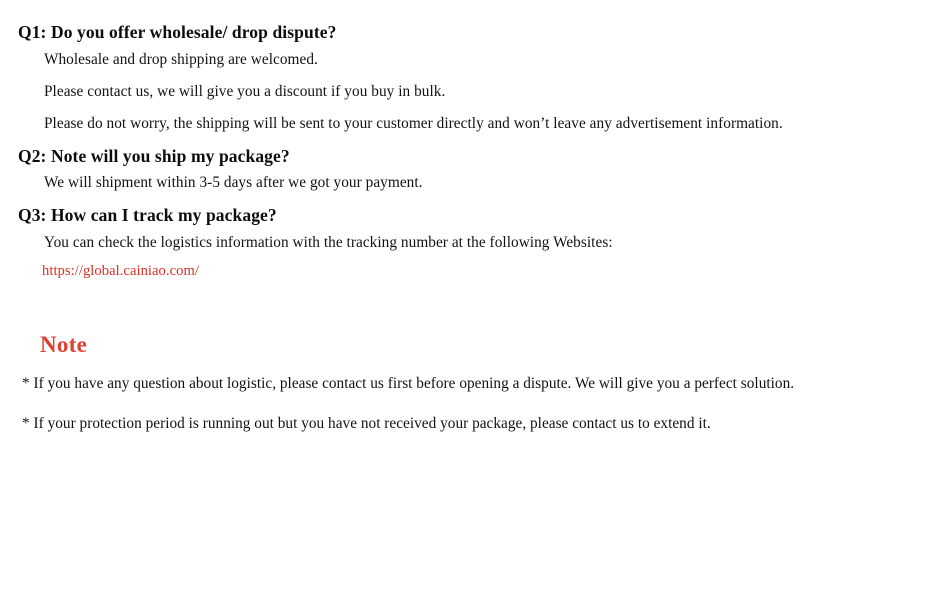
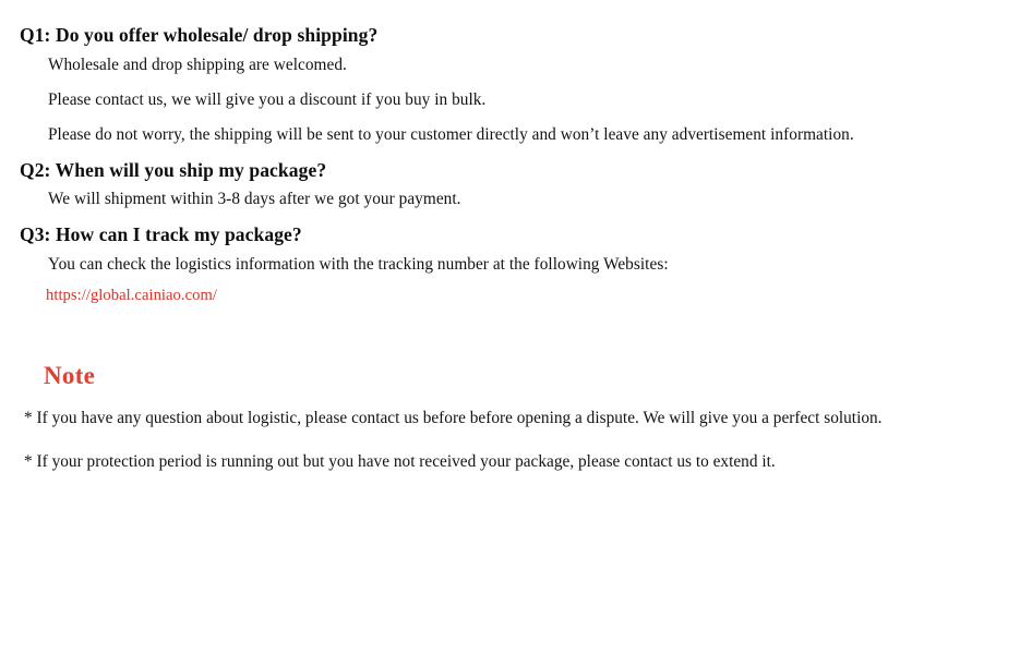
- Q1: Do you offer wholesale/ drop dispute?
+ Q1: Do you offer wholesale/ drop shipping?
  Wholesale and drop shipping are welcomed.
  Please contact us, we will give you a discount if you buy in bulk.
  Please do not worry, the shipping will be sent to your customer directly and won’t leave any advertisement information.
- Q2: Note will you ship my package?
+ Q2: When will you ship my package?
- We will shipment within 3-5 days after we got your payment.
+ We will shipment within 3-8 days after we got your payment.
  Q3: How can I track my package?
  You can check the logistics information with the tracking number at the following Websites:
  https://global.cainiao.com/
  Note
- * If you have any question about logistic, please contact us first before opening a dispute. We will give you a perfect solution.
+ * If you have any question about logistic, please contact us before before opening a dispute. We will give you a perfect solution.
  * If your protection period is running out but you have not received your package, please contact us to extend it.
